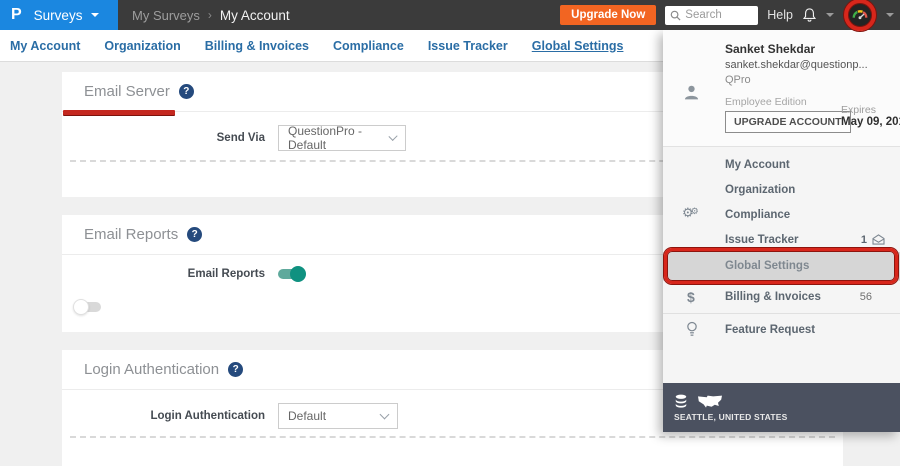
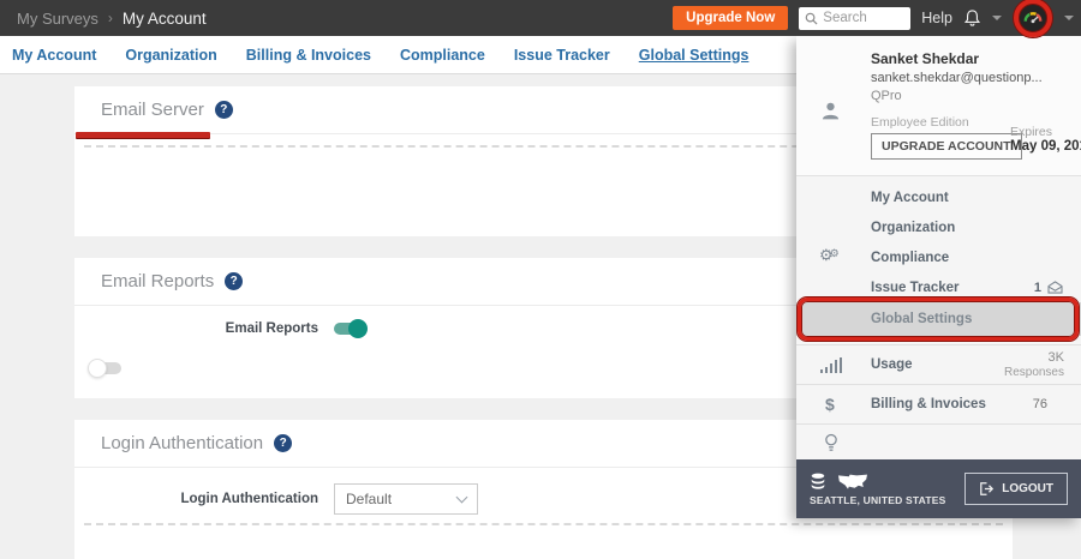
- P
- Surveys
  My Surveys
  ›
  My Account
  Upgrade Now
  Search
  Help
  My Account
  Organization
  Billing & Invoices
  Compliance
  Issue Tracker
  Global Settings
  Email Server
  ?
- Send Via
- QuestionPro - Default
  Email Reports
  ?
  Email Reports
  Login Authentication
  ?
  Login Authentication
  Default
  Sanket Shekdar
  sanket.shekdar@questionp...
  QPro
  Employee Edition
  UPGRADE ACCOUNT
  Expires
  May 09, 20
  My Account
  Organization
  ⚙⚙
  Compliance
  Issue Tracker
  1
  Global Settings
+ Usage
+ 3K
+ Responses
  $
  Billing & Invoices
- 56
+ 76
- Feature Request
  SEATTLE, UNITED STATES
+ LOGOUT
